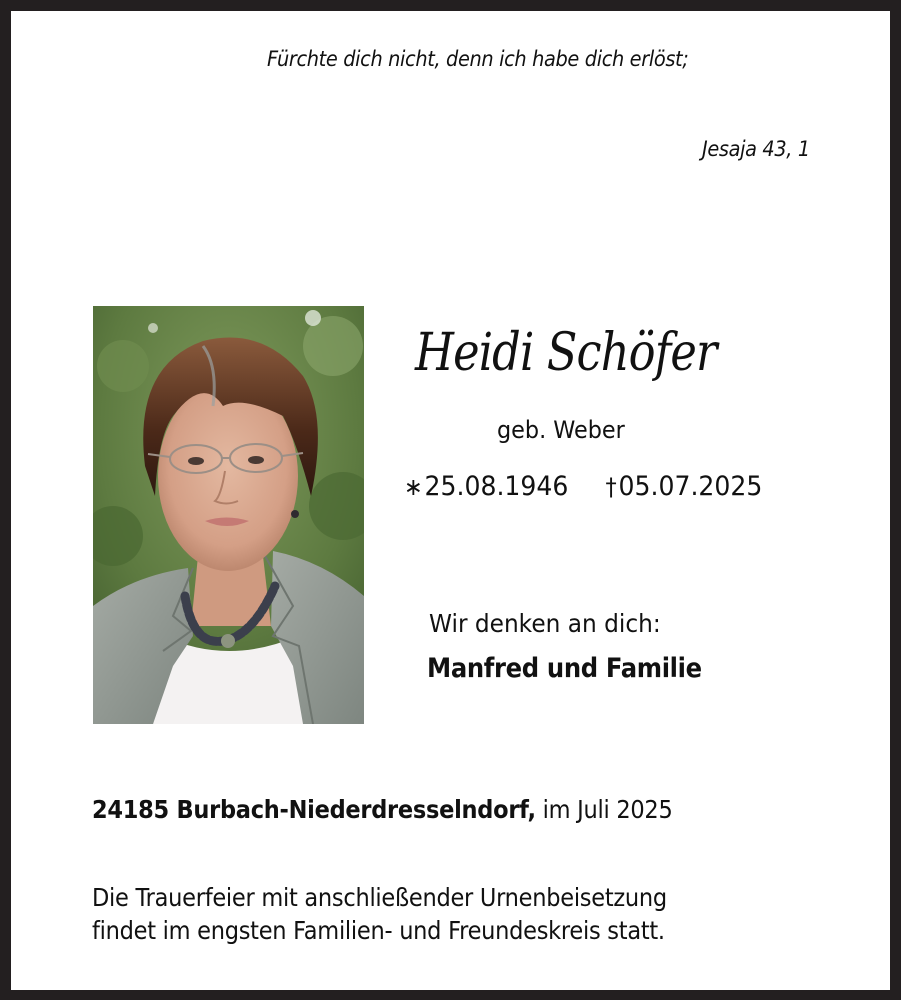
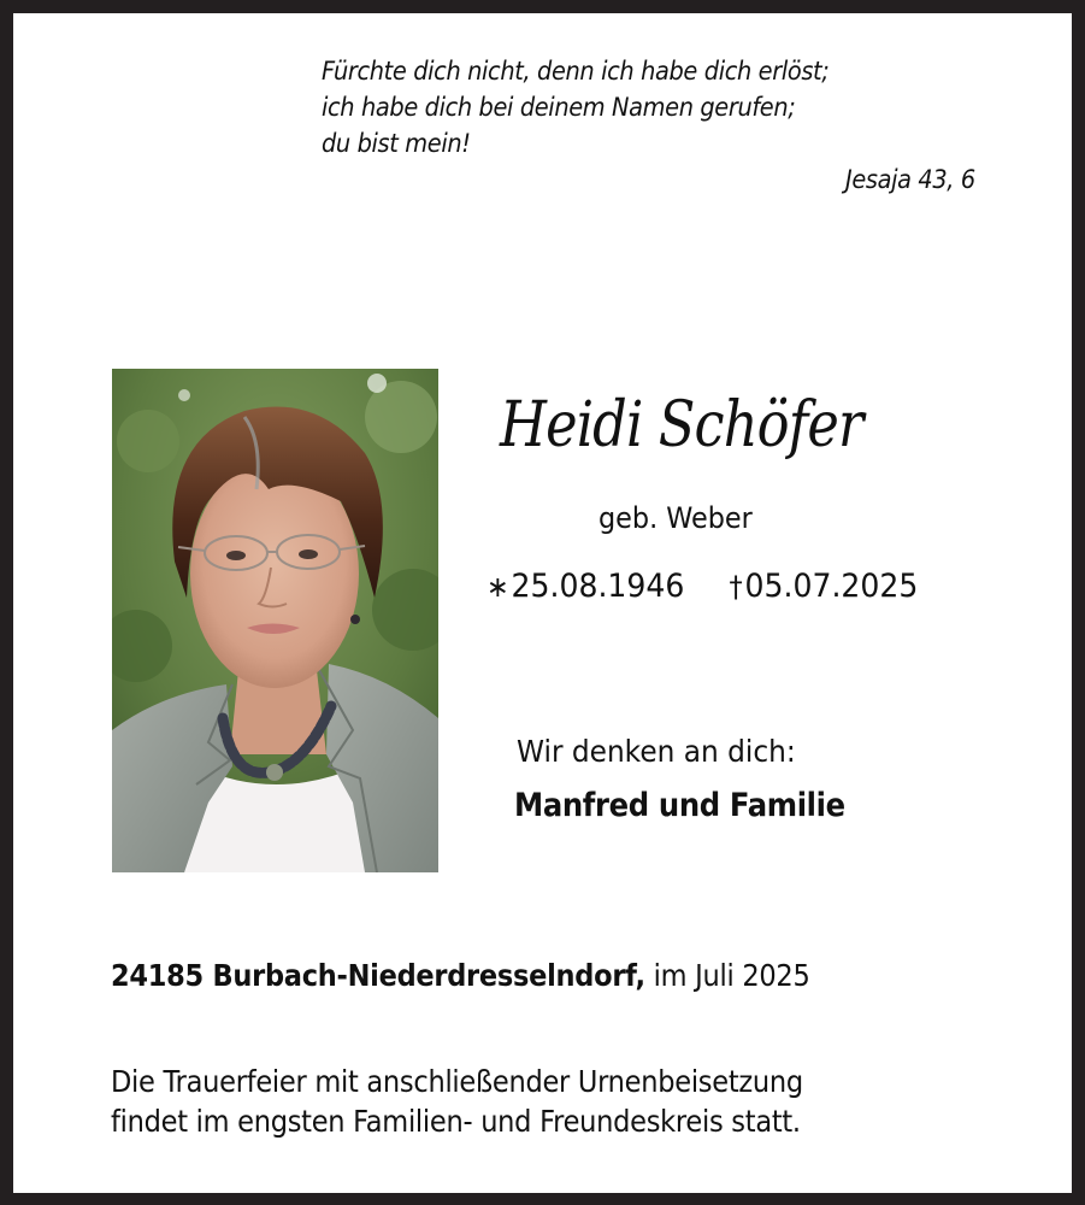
  Fürchte dich nicht, denn ich habe dich erlöst;
+ ich habe dich bei deinem Namen gerufen;
+ du bist mein!
- Jesaja 43, 1
+ Jesaja 43, 6
  Heidi Schöfer
  geb. Weber
  ∗25.08.1946 †05.07.2025
  Wir denken an dich:
  Manfred und Familie
  24185 Burbach-Niederdresselndorf, im Juli 2025
  Die Trauerfeier mit anschließender Urnenbeisetzung
  findet im engsten Familien- und Freundeskreis statt.
